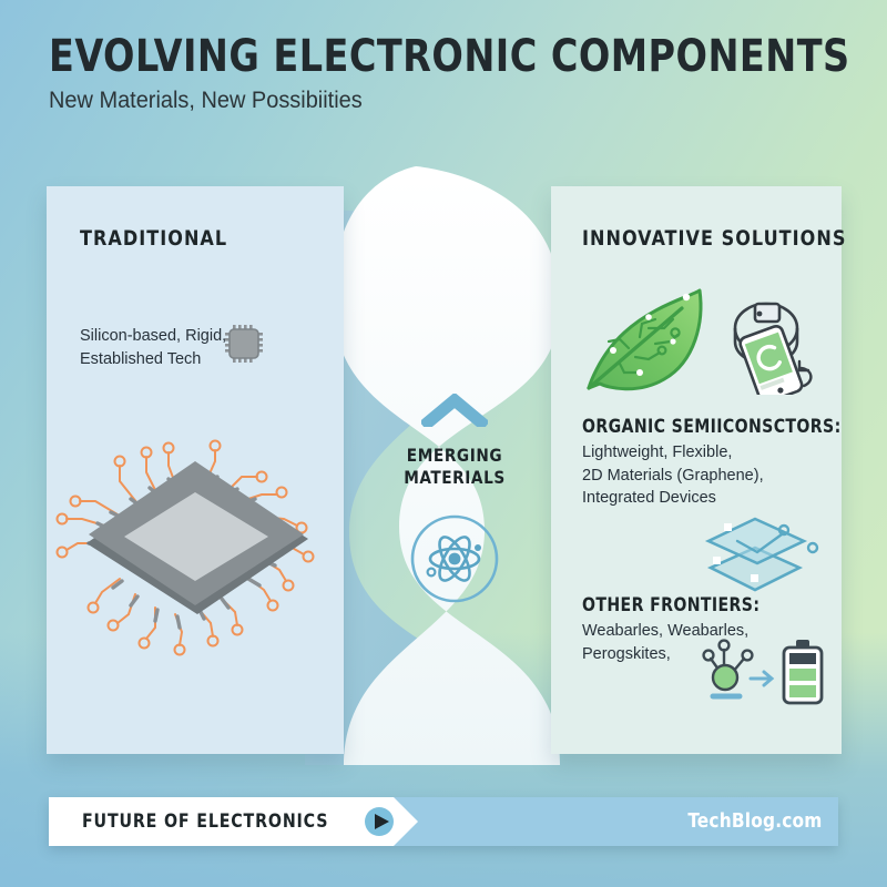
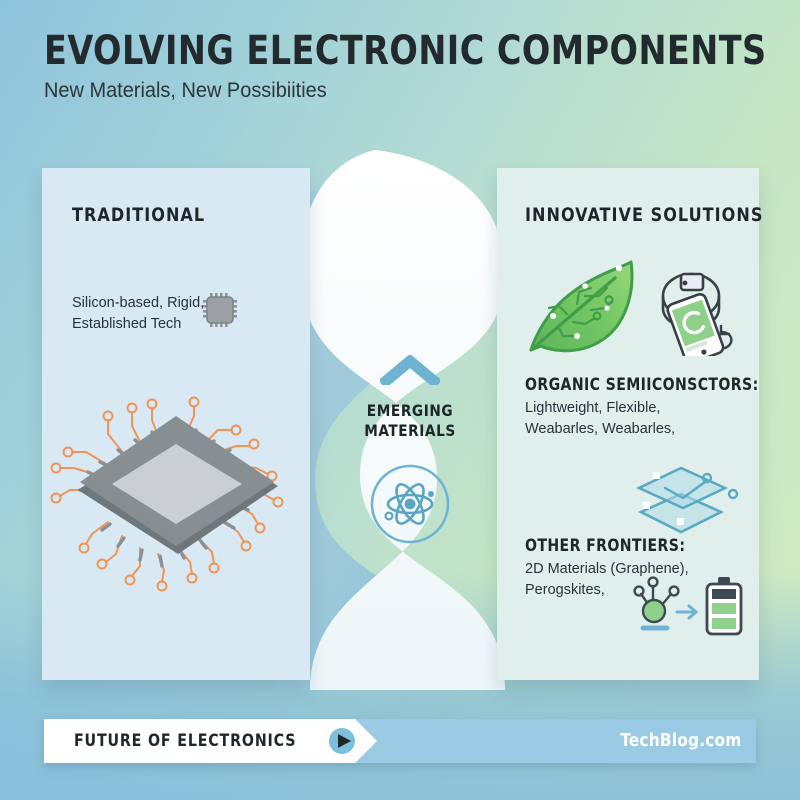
  EVOLVING ELECTRONIC COMPONENTS
  New Materials, New Possibiities
  TRADITIONAL
  Silicon-based, Rigid, Established Tech
  INNOVATIVE SOLUTIONS
  ORGANIC SEMIICONSCTORS:
  Lightweight, Flexible,
- 2D Materials (Graphene),
+ Weabarles, Weabarles,
- Integrated Devices
  OTHER FRONTIERS:
- Weabarles, Weabarles,
+ 2D Materials (Graphene),
  Perogskites,
  EMERGING
  MATERIALS
  FUTURE OF ELECTRONICS
  TechBlog.com
